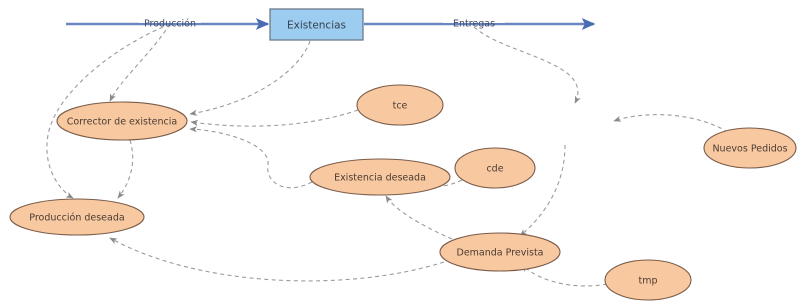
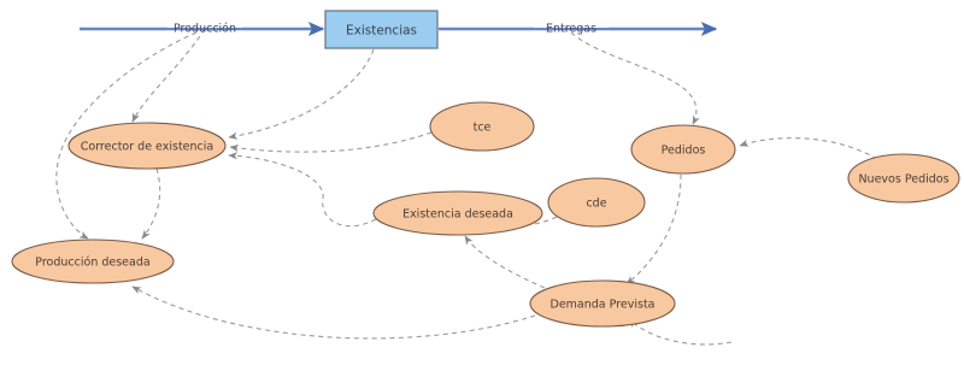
  Producción
  Entregas
  Existencias
  Corrector de existencia
  Producción deseada
  tce
  Existencia deseada
  cde
+ Pedidos
  Nuevos Pedidos
  Demanda Prevista
- tmp
